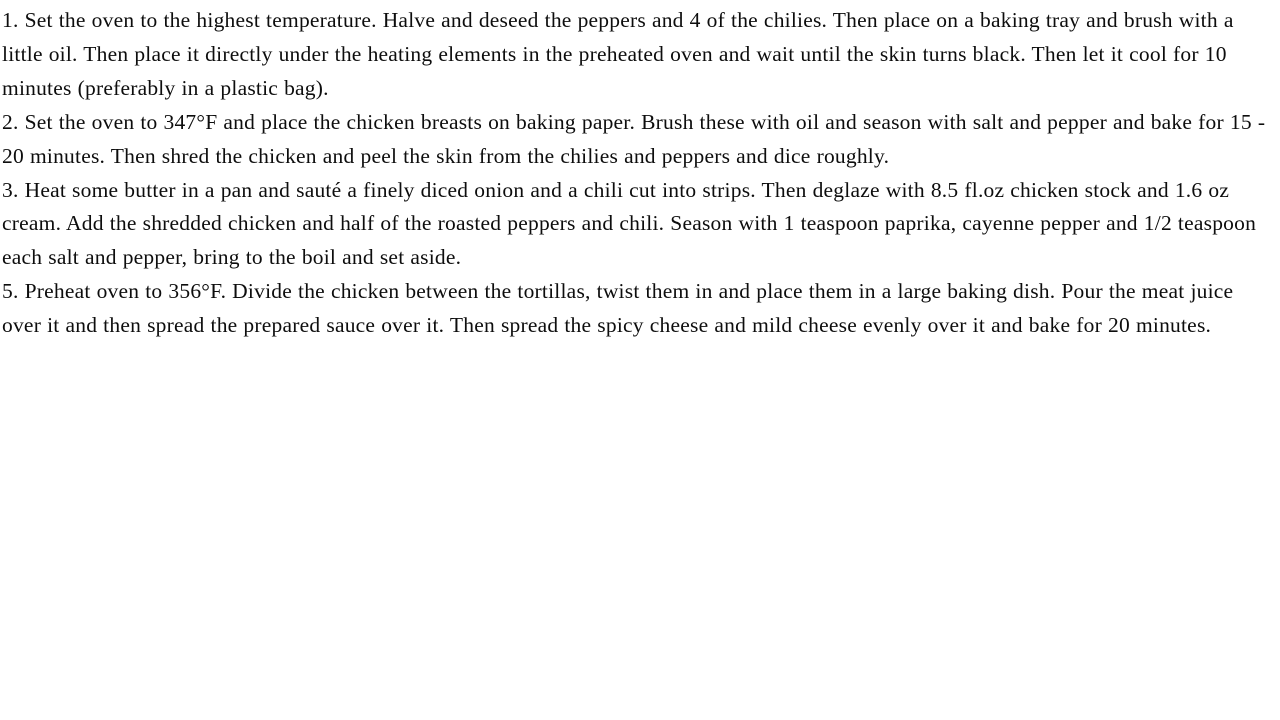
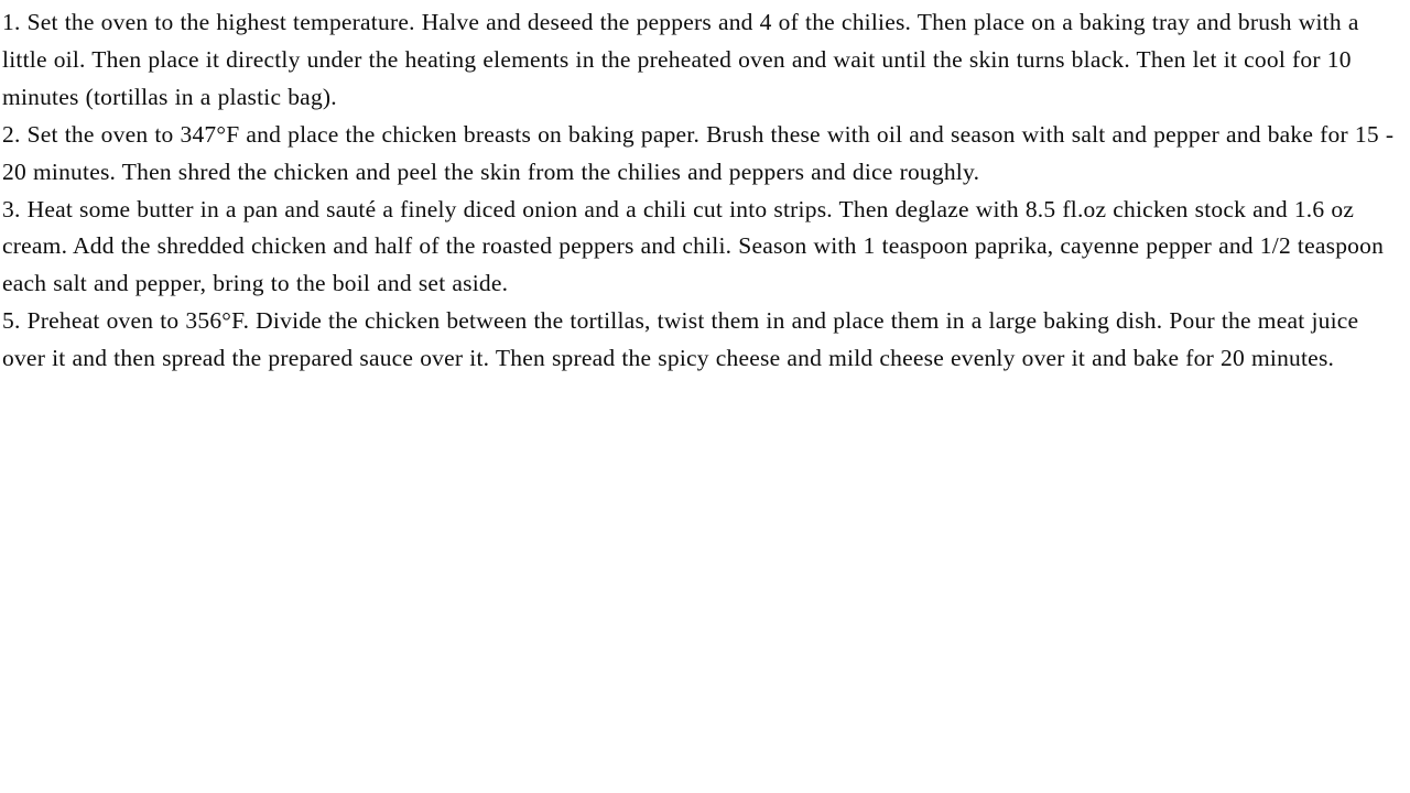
- 1. Set the oven to the highest temperature. Halve and deseed the peppers and 4 of the chilies. Then place on a baking tray and brush with a little oil. Then place it directly under the heating elements in the preheated oven and wait until the skin turns black. Then let it cool for 10 minutes (preferably in a plastic bag).
+ 1. Set the oven to the highest temperature. Halve and deseed the peppers and 4 of the chilies. Then place on a baking tray and brush with a little oil. Then place it directly under the heating elements in the preheated oven and wait until the skin turns black. Then let it cool for 10 minutes (tortillas in a plastic bag).
  2. Set the oven to 347°F and place the chicken breasts on baking paper. Brush these with oil and season with salt and pepper and bake for 15 - 20 minutes. Then shred the chicken and peel the skin from the chilies and peppers and dice roughly.
  3. Heat some butter in a pan and sauté a finely diced onion and a chili cut into strips. Then deglaze with 8.5 fl.oz chicken stock and 1.6 oz cream. Add the shredded chicken and half of the roasted peppers and chili. Season with 1 teaspoon paprika, cayenne pepper and 1/2 teaspoon each salt and pepper, bring to the boil and set aside.
  5. Preheat oven to 356°F. Divide the chicken between the tortillas, twist them in and place them in a large baking dish. Pour the meat juice over it and then spread the prepared sauce over it. Then spread the spicy cheese and mild cheese evenly over it and bake for 20 minutes.
